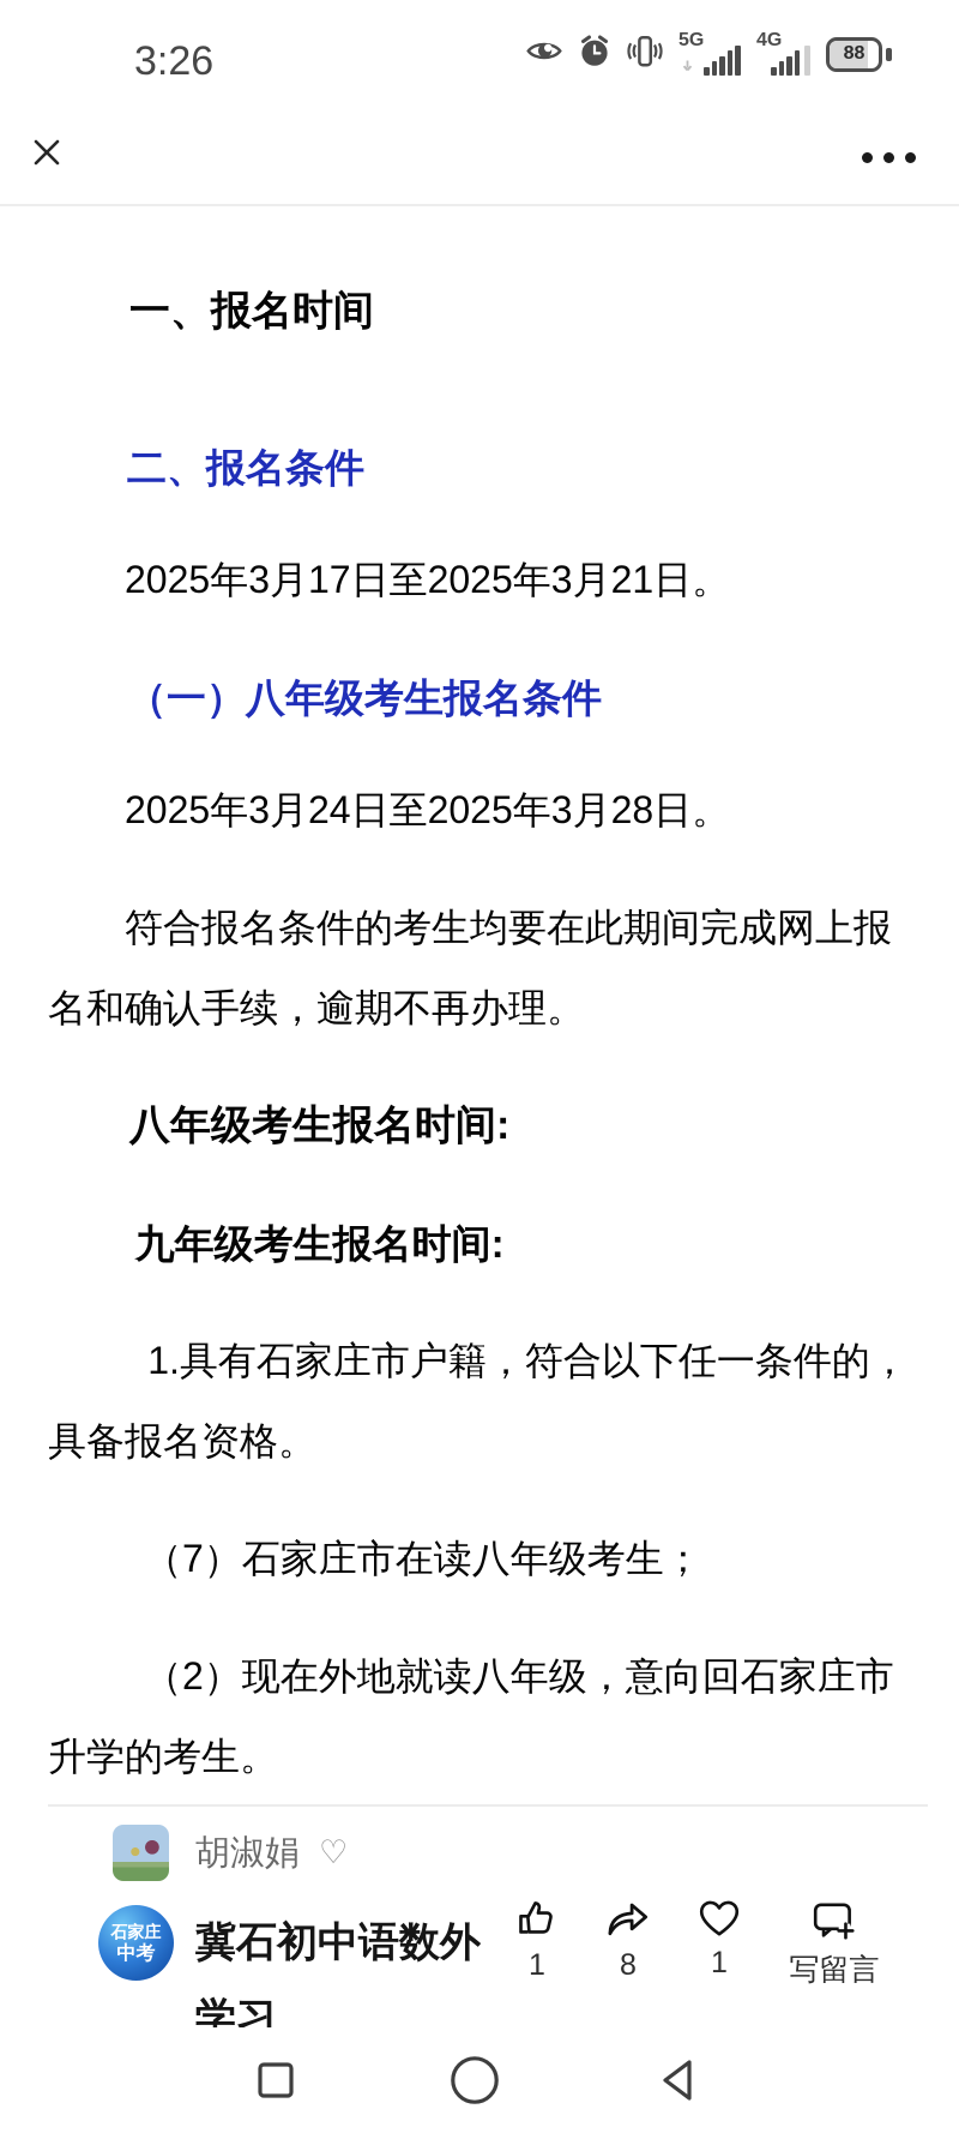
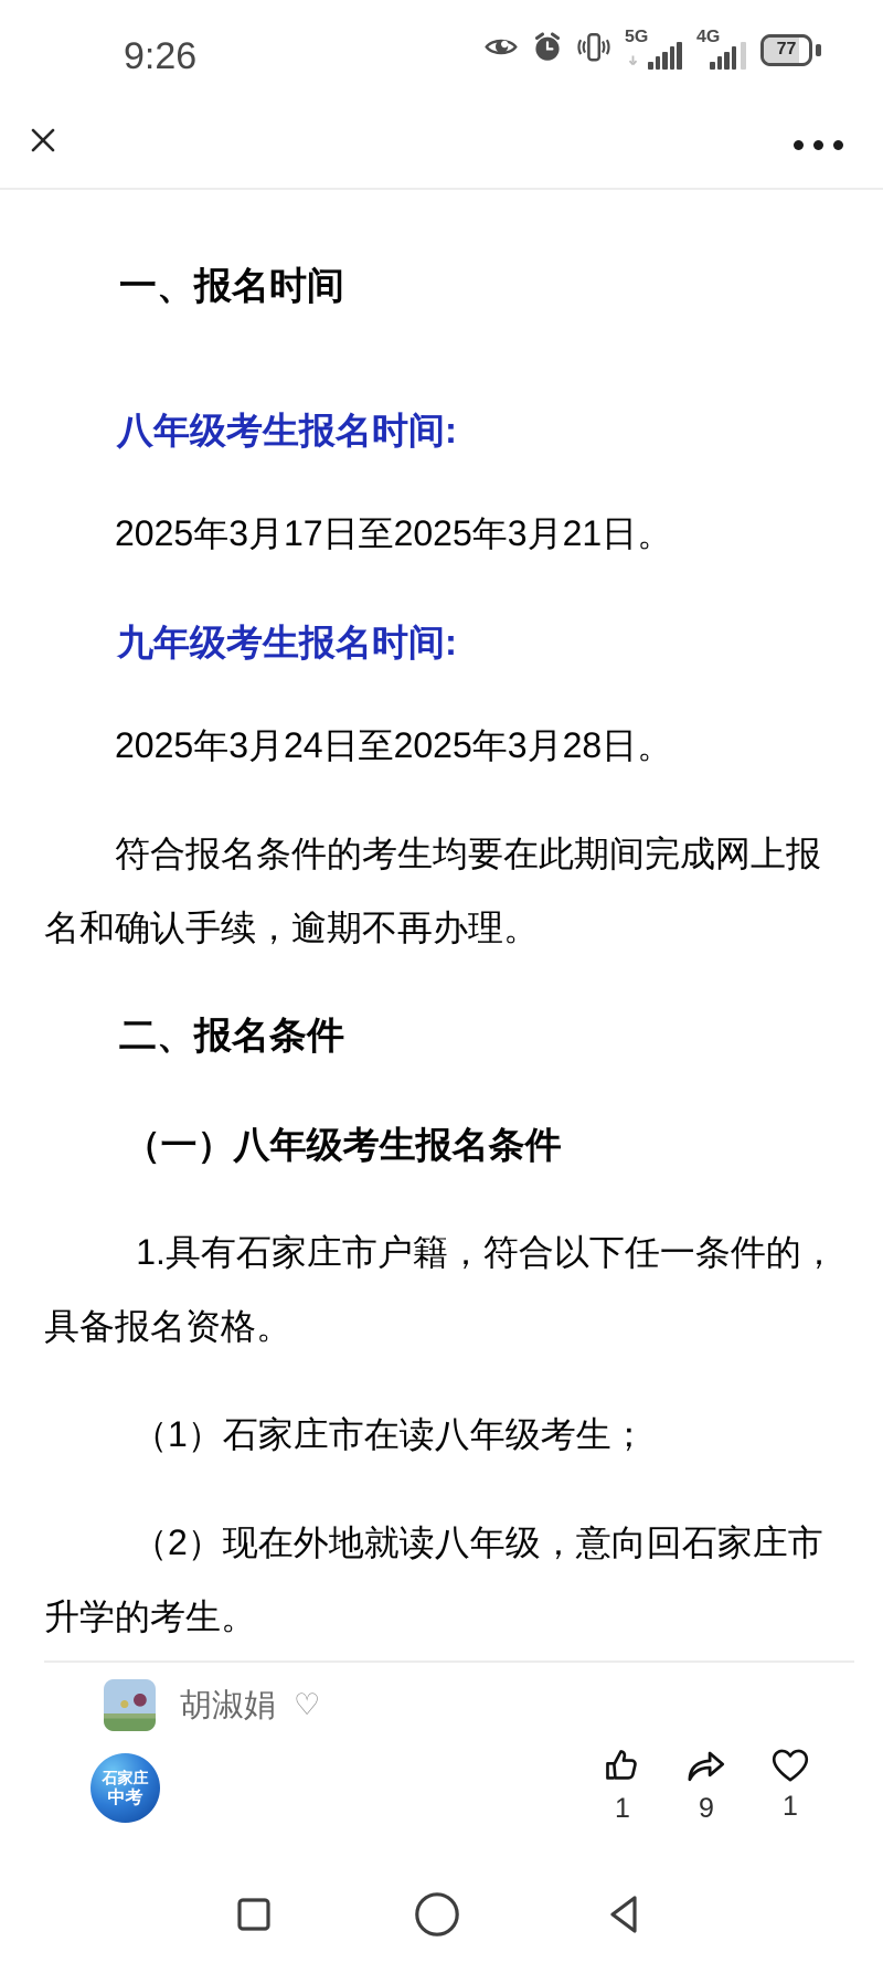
- 3:26
+ 9:26
  5G
  4G
- 88
+ 77
  一、报名时间
- 二、报名条件
+ 八年级考生报名时间:
  2025年3月17日至2025年3月21日。
- （一）八年级考生报名条件
+ 九年级考生报名时间:
  2025年3月24日至2025年3月28日。
  符合报名条件的考生均要在此期间完成网上报
  名和确认手续，逾期不再办理。
- 八年级考生报名时间:
+ 二、报名条件
- 九年级考生报名时间:
+ （一）八年级考生报名条件
  1.具有石家庄市户籍，符合以下任一条件的，
  具备报名资格。
- （7）石家庄市在读八年级考生；
+ （1）石家庄市在读八年级考生；
  （2）现在外地就读八年级，意向回石家庄市
  升学的考生。
  胡淑娟
  ♡
  石家庄
  中考
- 冀石初中语数外学习
  1
- 8
+ 9
  1
- 写留言
